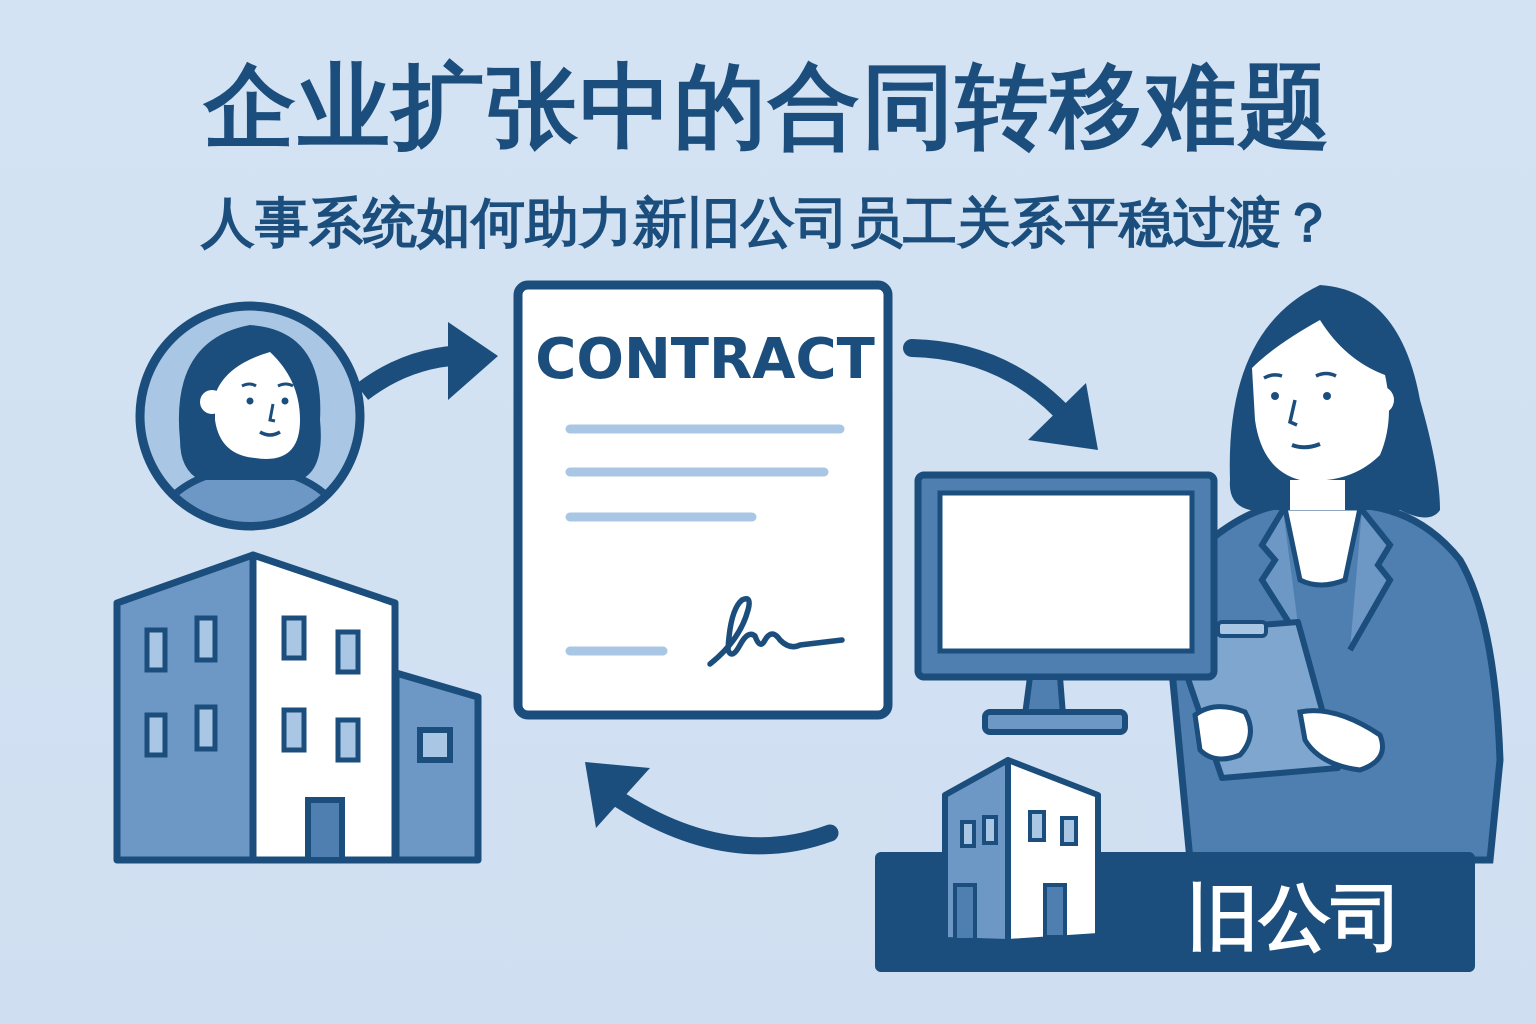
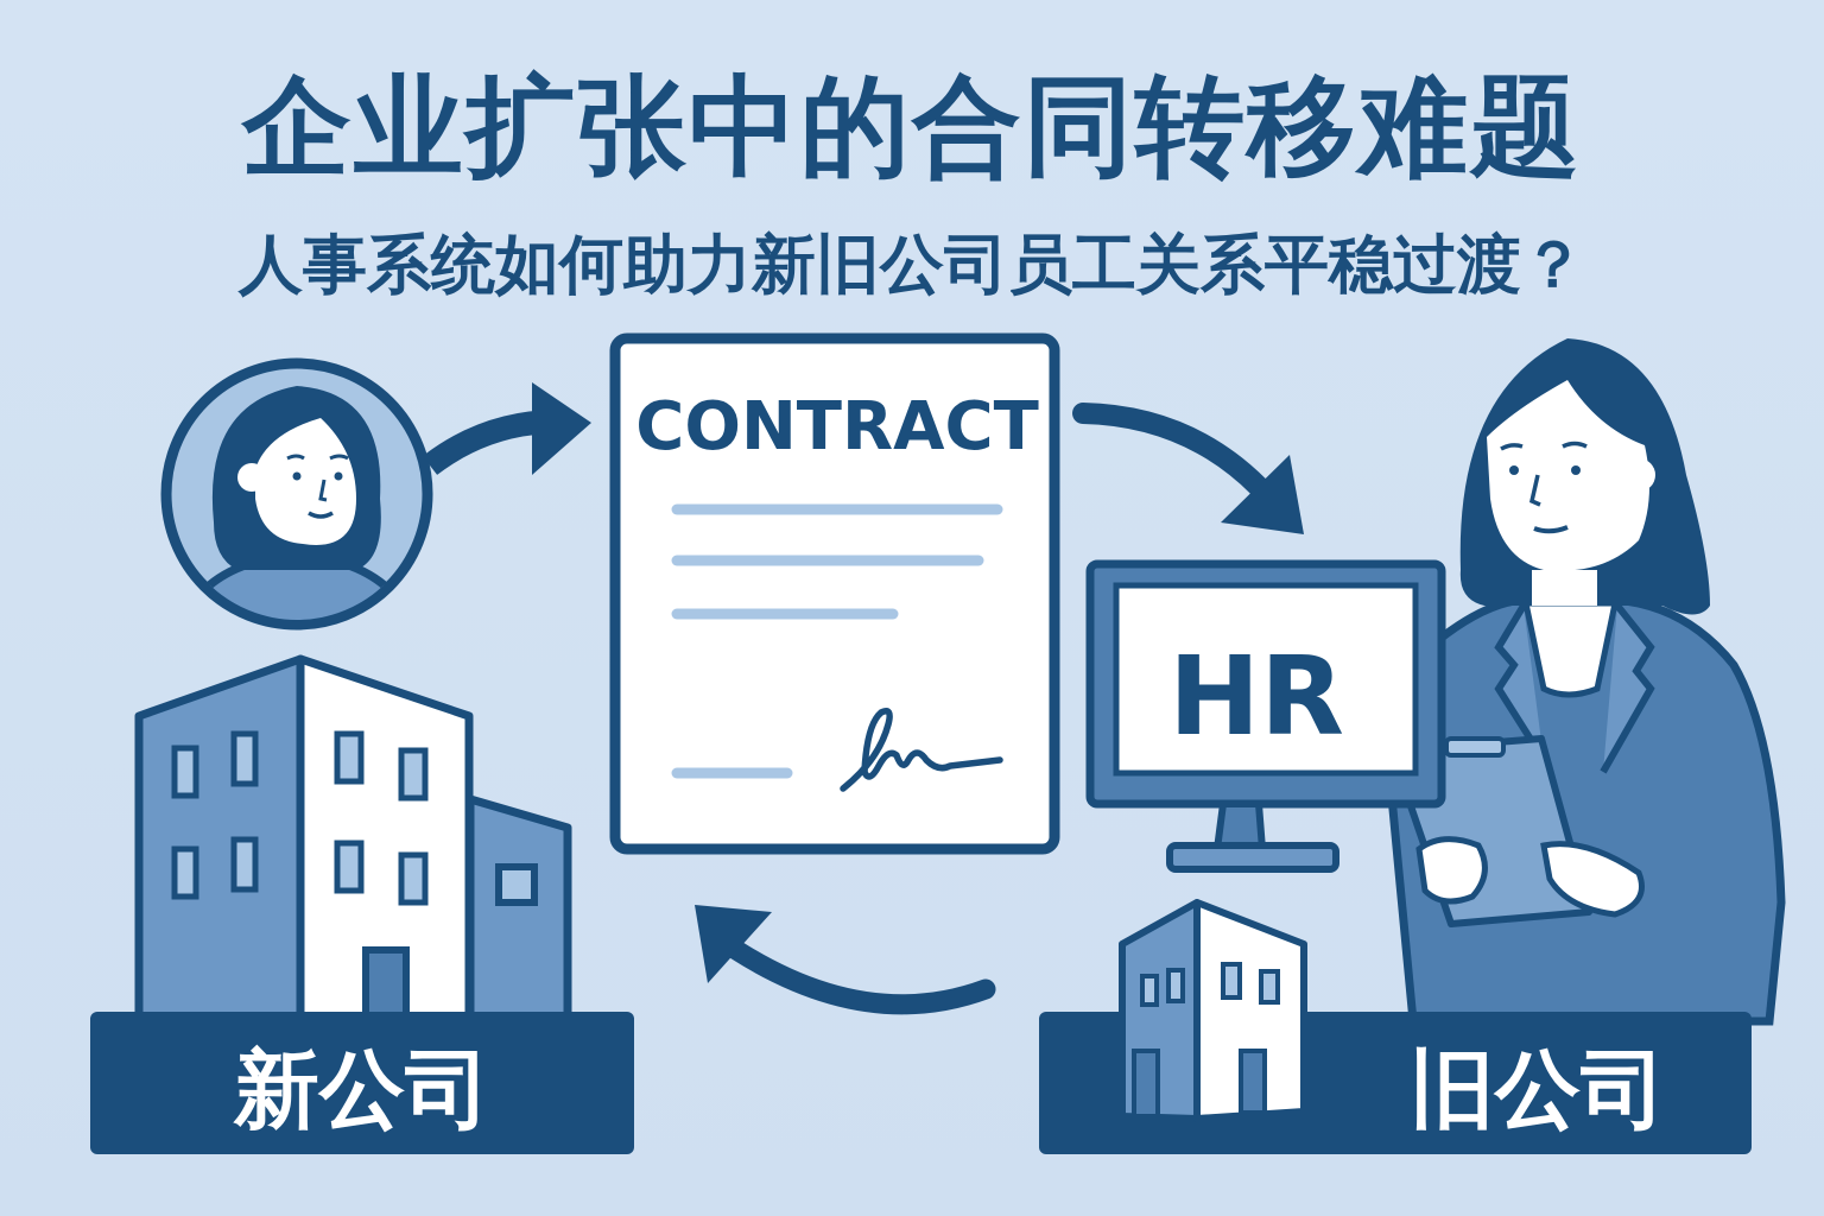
  企业扩张中的合同转移难题
  人事系统如何助力新旧公司员工关系平稳过渡？
  CONTRACT
+ 新公司
+ HR
  旧公司
